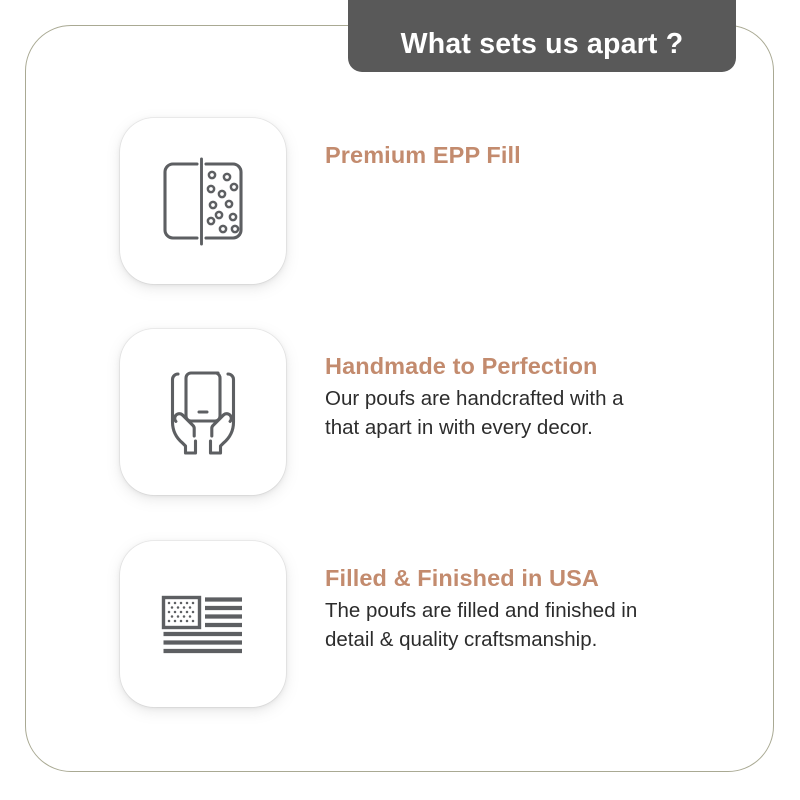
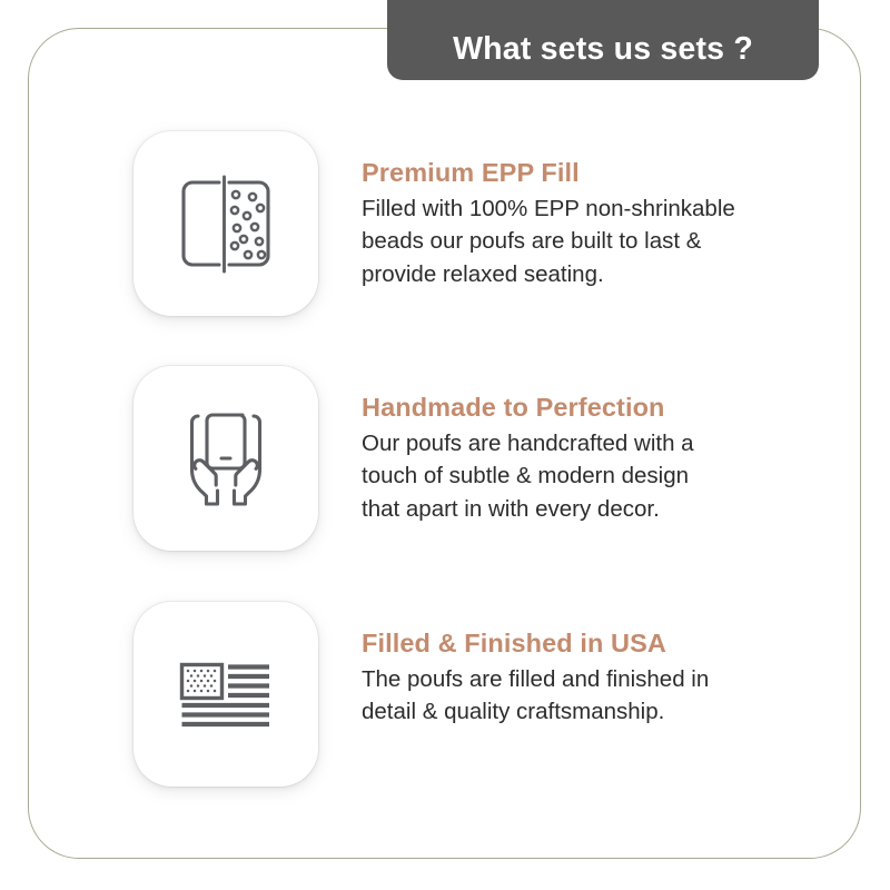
- What sets us apart ?
+ What sets us sets ?
  Premium EPP Fill
+ Filled with 100% EPP non-shrinkable
+ beads our poufs are built to last &
+ provide relaxed seating.
  Handmade to Perfection
  Our poufs are handcrafted with a
+ touch of subtle & modern design
  that apart in with every decor.
  Filled & Finished in USA
  The poufs are filled and finished in
  detail & quality craftsmanship.
